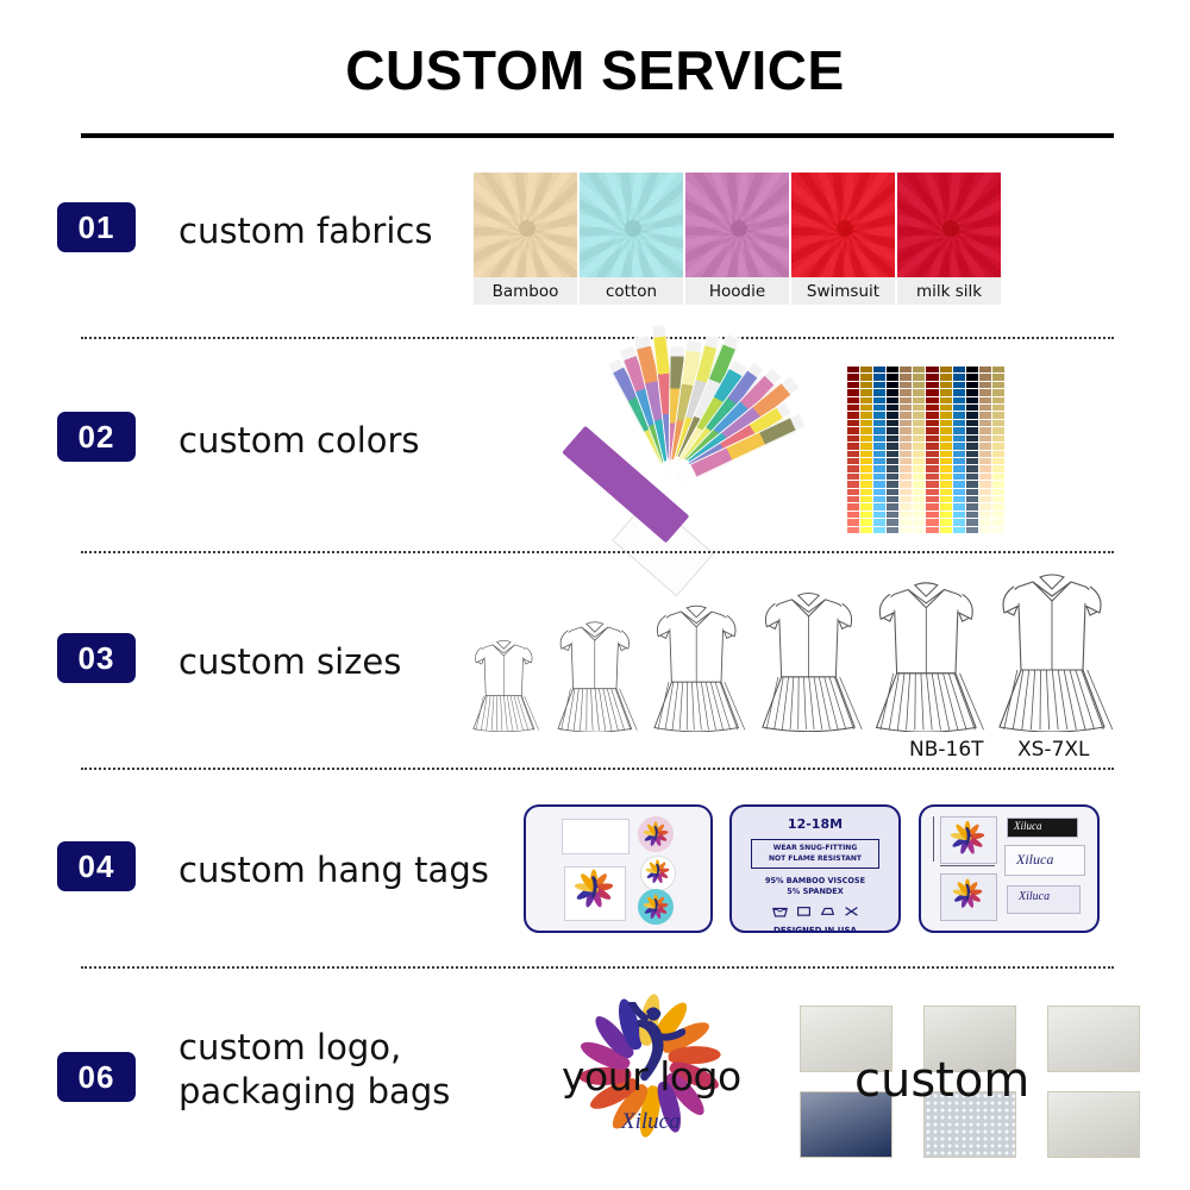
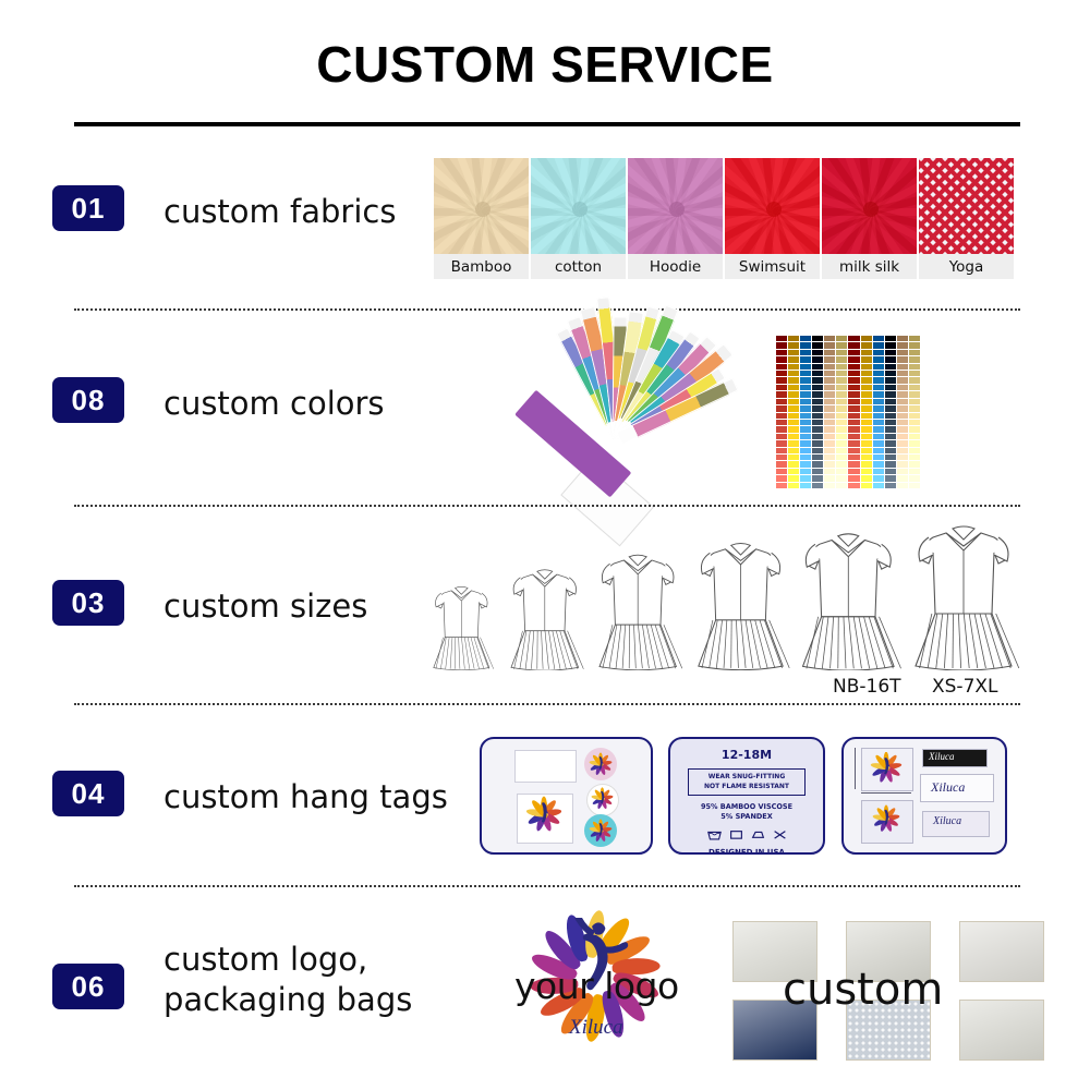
  CUSTOM SERVICE
  01
  custom fabrics
  Bamboo
  cotton
  Hoodie
  Swimsuit
  milk silk
+ Yoga
- 02
+ 08
  custom colors
  03
  custom sizes
  NB-16T
  XS-7XL
  04
  custom hang tags
  12-18M
  95% BAMBOO VISCOSE
  5% SPANDEX
  DESIGNED IN USA
  Xiluca
  Xiluca
  Xiluca
  06
  custom logo,
  packaging bags
  your logo
  Xiluca
  custom
